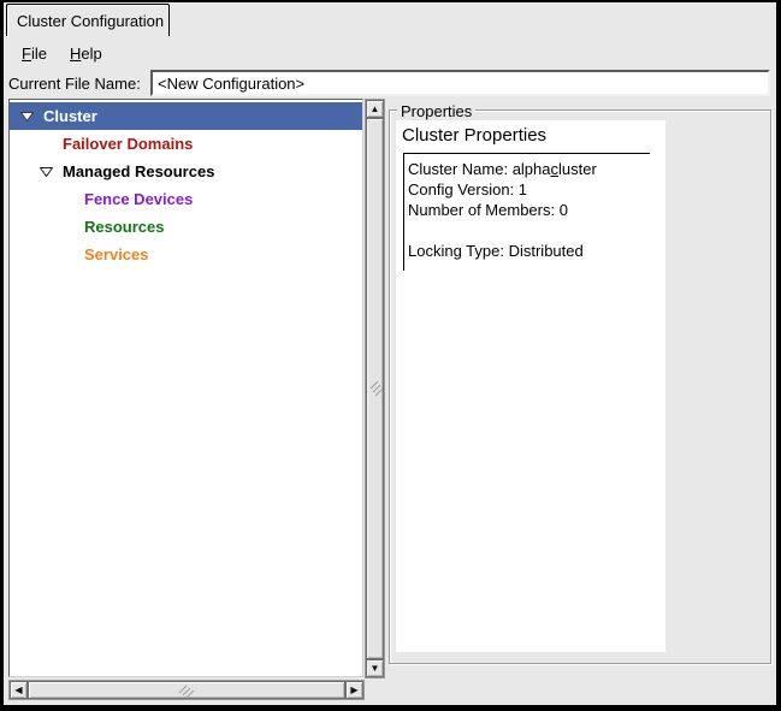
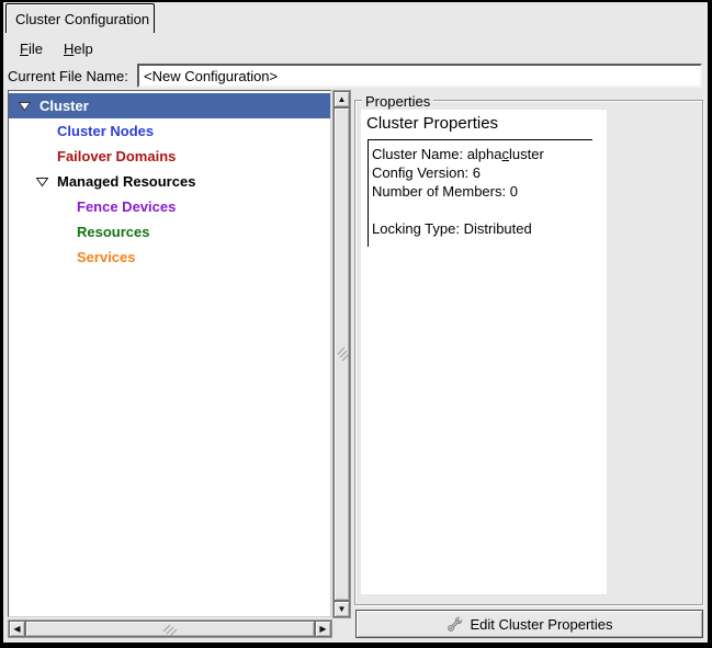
  Cluster Configuration
  File
  Help
  Current File Name:
  <New Configuration>
  Cluster
+ Cluster Nodes
  Failover Domains
  Managed Resources
  Fence Devices
  Resources
  Services
  ▲
  ▼
  ◀
  ▶
  Properties
  Cluster Properties
  Cluster Name: alphacluster
- Config Version: 1
+ Config Version: 6
  Number of Members: 0
  Locking Type: Distributed
+ Edit Cluster Properties
